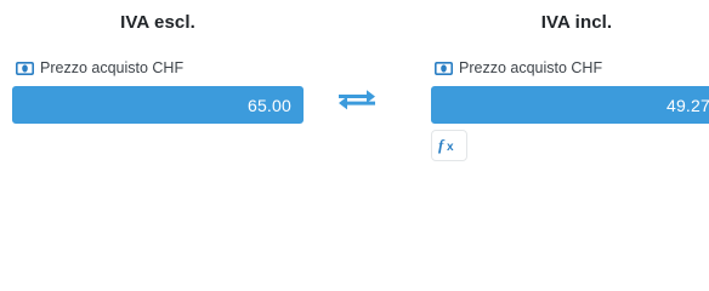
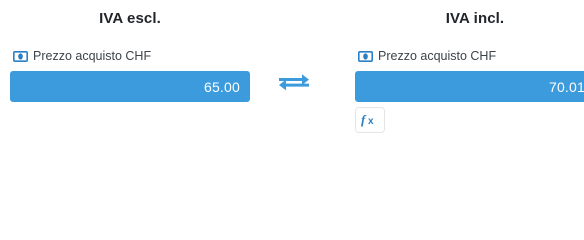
  IVA escl.
  Prezzo acquisto CHF
  65.00
  IVA incl.
  Prezzo acquisto CHF
- 49.27
+ 70.01
  f
  x
